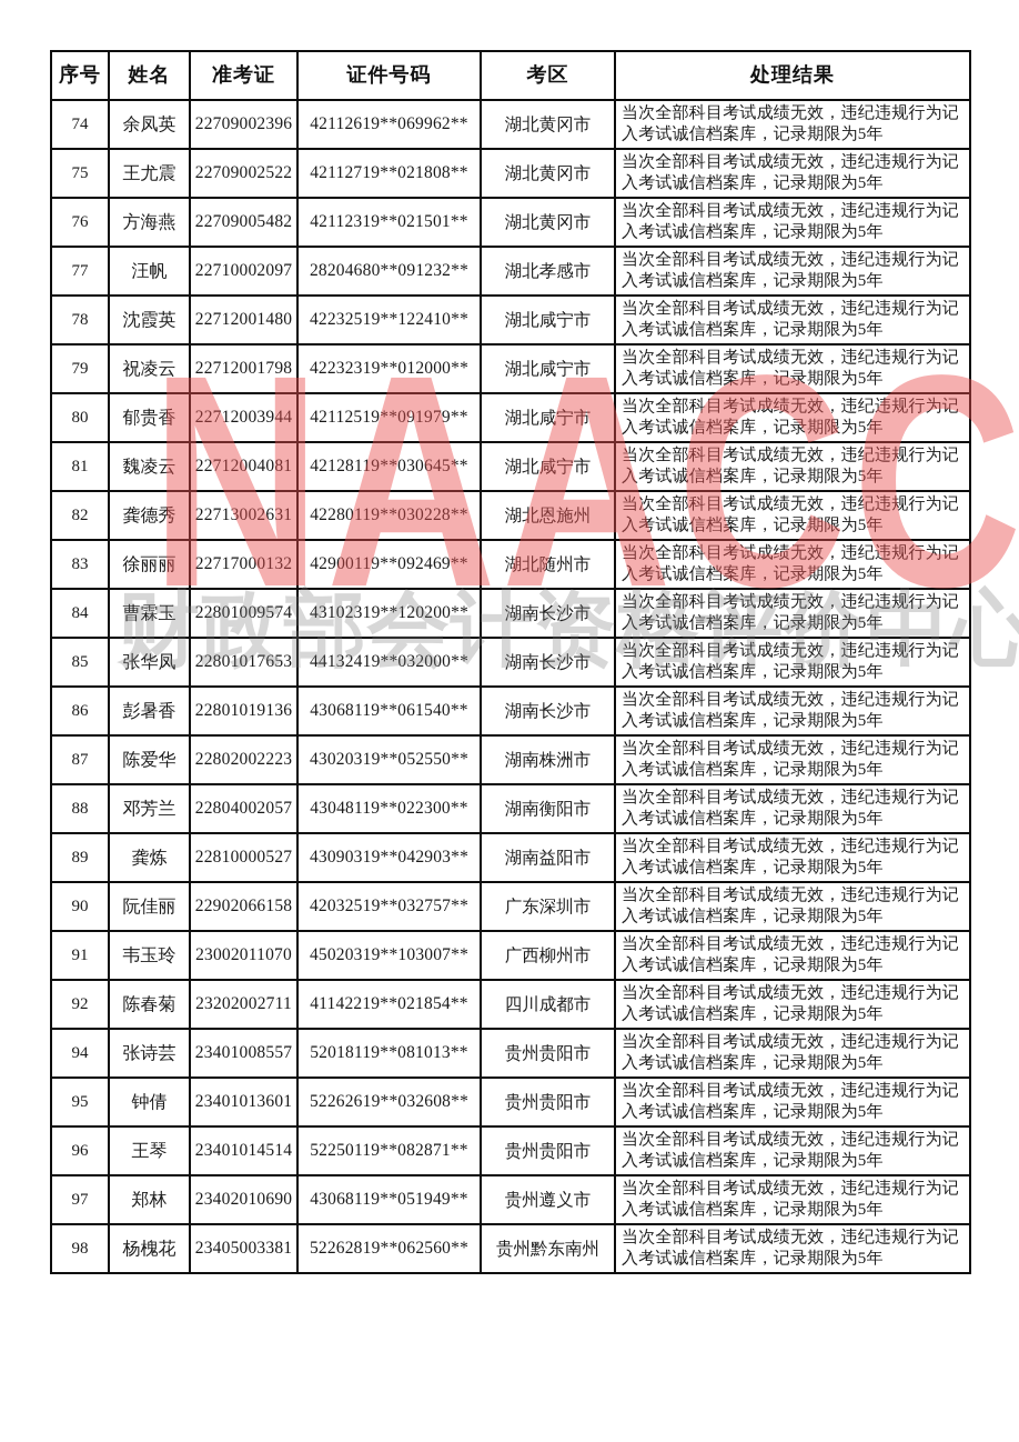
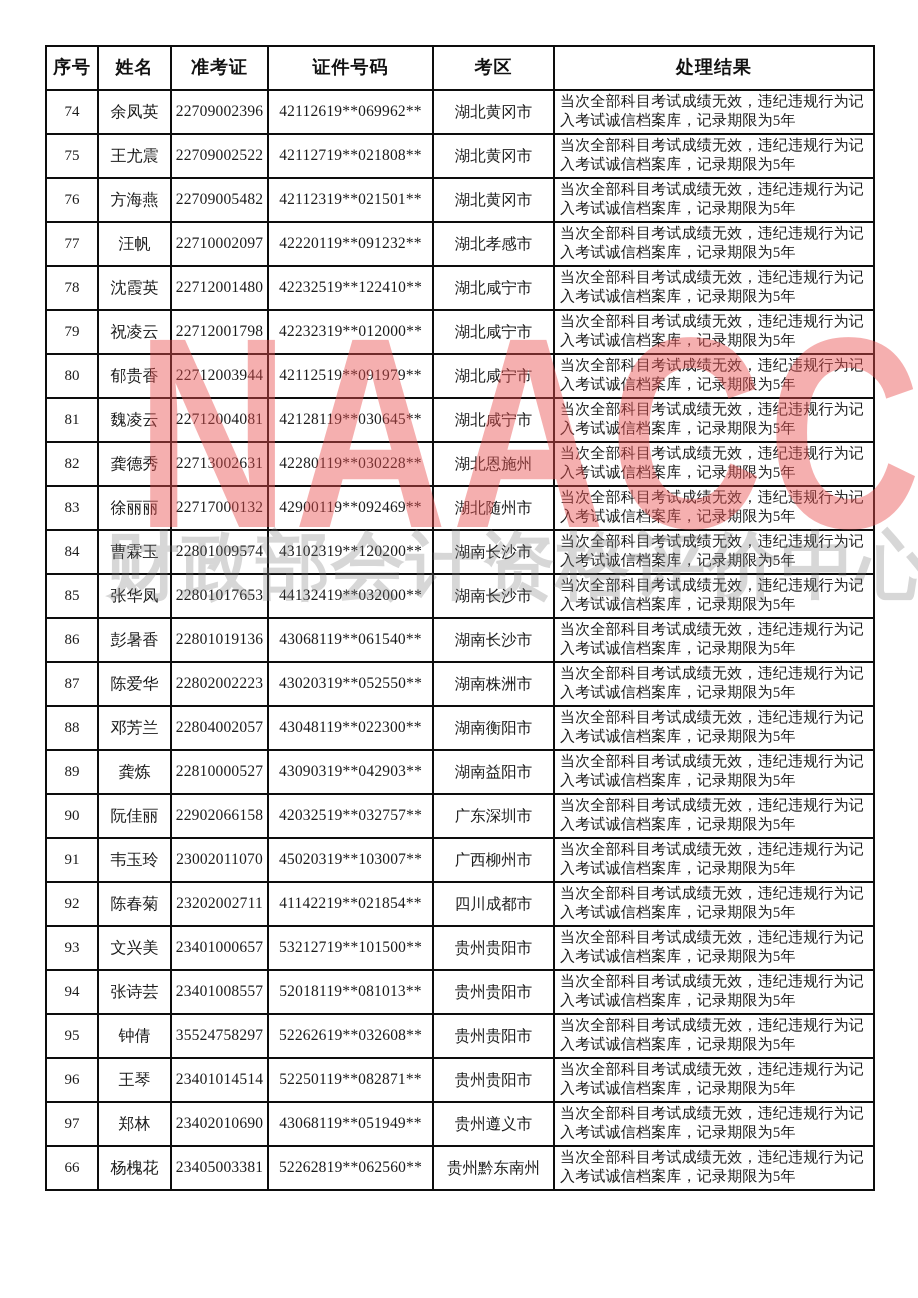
  序号	姓名	准考证	证件号码	考区	处理结果
  74	余凤英	22709002396	42112619**069962**	湖北黄冈市	当次全部科目考试成绩无效，违纪违规行为记入考试诚信档案库，记录期限为5年
  75	王尤震	22709002522	42112719**021808**	湖北黄冈市	当次全部科目考试成绩无效，违纪违规行为记入考试诚信档案库，记录期限为5年
  76	方海燕	22709005482	42112319**021501**	湖北黄冈市	当次全部科目考试成绩无效，违纪违规行为记入考试诚信档案库，记录期限为5年
- 77	汪帆	22710002097	28204680**091232**	湖北孝感市	当次全部科目考试成绩无效，违纪违规行为记入考试诚信档案库，记录期限为5年
+ 77	汪帆	22710002097	42220119**091232**	湖北孝感市	当次全部科目考试成绩无效，违纪违规行为记入考试诚信档案库，记录期限为5年
  78	沈霞英	22712001480	42232519**122410**	湖北咸宁市	当次全部科目考试成绩无效，违纪违规行为记入考试诚信档案库，记录期限为5年
  79	祝凌云	22712001798	42232319**012000**	湖北咸宁市	当次全部科目考试成绩无效，违纪违规行为记入考试诚信档案库，记录期限为5年
  80	郁贵香	22712003944	42112519**091979**	湖北咸宁市	当次全部科目考试成绩无效，违纪违规行为记入考试诚信档案库，记录期限为5年
  81	魏凌云	22712004081	42128119**030645**	湖北咸宁市	当次全部科目考试成绩无效，违纪违规行为记入考试诚信档案库，记录期限为5年
  82	龚德秀	22713002631	42280119**030228**	湖北恩施州	当次全部科目考试成绩无效，违纪违规行为记入考试诚信档案库，记录期限为5年
  83	徐丽丽	22717000132	42900119**092469**	湖北随州市	当次全部科目考试成绩无效，违纪违规行为记入考试诚信档案库，记录期限为5年
  84	曹霖玉	22801009574	43102319**120200**	湖南长沙市	当次全部科目考试成绩无效，违纪违规行为记入考试诚信档案库，记录期限为5年
  85	张华凤	22801017653	44132419**032000**	湖南长沙市	当次全部科目考试成绩无效，违纪违规行为记入考试诚信档案库，记录期限为5年
  86	彭暑香	22801019136	43068119**061540**	湖南长沙市	当次全部科目考试成绩无效，违纪违规行为记入考试诚信档案库，记录期限为5年
  87	陈爱华	22802002223	43020319**052550**	湖南株洲市	当次全部科目考试成绩无效，违纪违规行为记入考试诚信档案库，记录期限为5年
  88	邓芳兰	22804002057	43048119**022300**	湖南衡阳市	当次全部科目考试成绩无效，违纪违规行为记入考试诚信档案库，记录期限为5年
  89	龚炼	22810000527	43090319**042903**	湖南益阳市	当次全部科目考试成绩无效，违纪违规行为记入考试诚信档案库，记录期限为5年
  90	阮佳丽	22902066158	42032519**032757**	广东深圳市	当次全部科目考试成绩无效，违纪违规行为记入考试诚信档案库，记录期限为5年
  91	韦玉玲	23002011070	45020319**103007**	广西柳州市	当次全部科目考试成绩无效，违纪违规行为记入考试诚信档案库，记录期限为5年
  92	陈春菊	23202002711	41142219**021854**	四川成都市	当次全部科目考试成绩无效，违纪违规行为记入考试诚信档案库，记录期限为5年
+ 93	文兴美	23401000657	53212719**101500**	贵州贵阳市	当次全部科目考试成绩无效，违纪违规行为记入考试诚信档案库，记录期限为5年
  94	张诗芸	23401008557	52018119**081013**	贵州贵阳市	当次全部科目考试成绩无效，违纪违规行为记入考试诚信档案库，记录期限为5年
- 95	钟倩	23401013601	52262619**032608**	贵州贵阳市	当次全部科目考试成绩无效，违纪违规行为记入考试诚信档案库，记录期限为5年
+ 95	钟倩	35524758297	52262619**032608**	贵州贵阳市	当次全部科目考试成绩无效，违纪违规行为记入考试诚信档案库，记录期限为5年
  96	王琴	23401014514	52250119**082871**	贵州贵阳市	当次全部科目考试成绩无效，违纪违规行为记入考试诚信档案库，记录期限为5年
  97	郑林	23402010690	43068119**051949**	贵州遵义市	当次全部科目考试成绩无效，违纪违规行为记入考试诚信档案库，记录期限为5年
- 98	杨槐花	23405003381	52262819**062560**	贵州黔东南州	当次全部科目考试成绩无效，违纪违规行为记入考试诚信档案库，记录期限为5年
+ 66	杨槐花	23405003381	52262819**062560**	贵州黔东南州	当次全部科目考试成绩无效，违纪违规行为记入考试诚信档案库，记录期限为5年
  NAACC
  财政部会计资格评价中心
